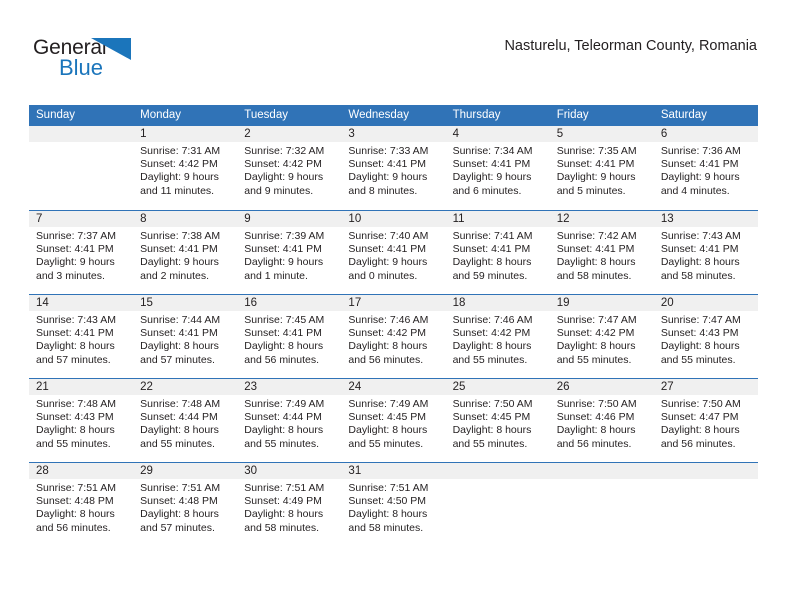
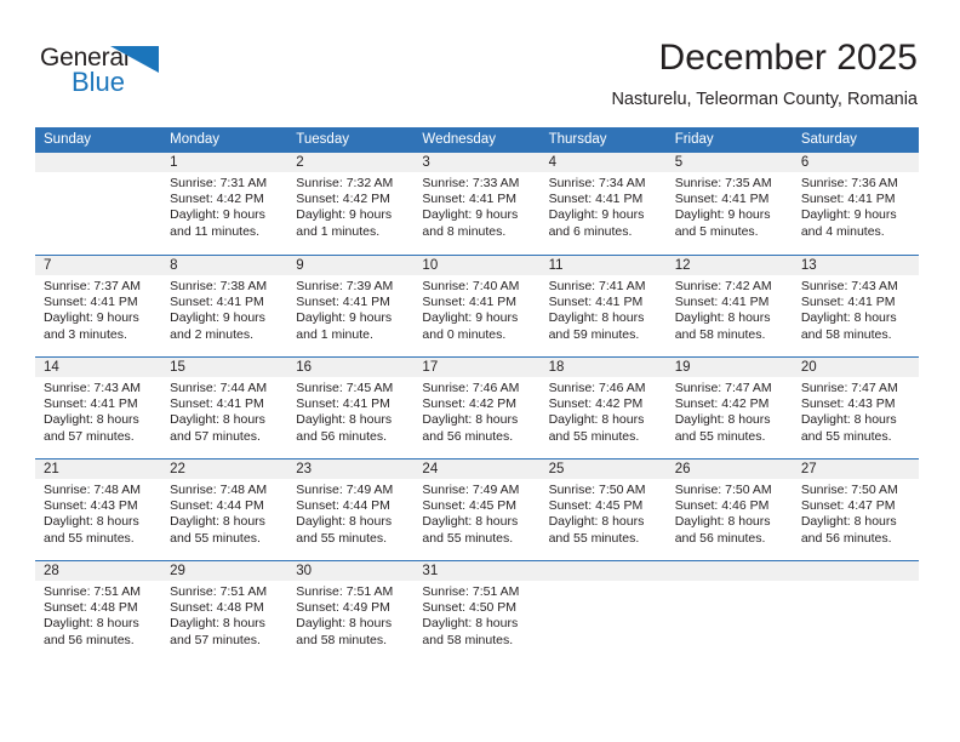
  General
  Blue
+ December 2025
  Nasturelu, Teleorman County, Romania
  Sunday	Monday	Tuesday	Wednesday	Thursday	Friday	Saturday
- 	1 Sunrise: 7:31 AM Sunset: 4:42 PM Daylight: 9 hours and 11 minutes.	2 Sunrise: 7:32 AM Sunset: 4:42 PM Daylight: 9 hours and 9 minutes.	3 Sunrise: 7:33 AM Sunset: 4:41 PM Daylight: 9 hours and 8 minutes.	4 Sunrise: 7:34 AM Sunset: 4:41 PM Daylight: 9 hours and 6 minutes.	5 Sunrise: 7:35 AM Sunset: 4:41 PM Daylight: 9 hours and 5 minutes.	6 Sunrise: 7:36 AM Sunset: 4:41 PM Daylight: 9 hours and 4 minutes.
+ 	1 Sunrise: 7:31 AM Sunset: 4:42 PM Daylight: 9 hours and 11 minutes.	2 Sunrise: 7:32 AM Sunset: 4:42 PM Daylight: 9 hours and 1 minutes.	3 Sunrise: 7:33 AM Sunset: 4:41 PM Daylight: 9 hours and 8 minutes.	4 Sunrise: 7:34 AM Sunset: 4:41 PM Daylight: 9 hours and 6 minutes.	5 Sunrise: 7:35 AM Sunset: 4:41 PM Daylight: 9 hours and 5 minutes.	6 Sunrise: 7:36 AM Sunset: 4:41 PM Daylight: 9 hours and 4 minutes.
  7 Sunrise: 7:37 AM Sunset: 4:41 PM Daylight: 9 hours and 3 minutes.	8 Sunrise: 7:38 AM Sunset: 4:41 PM Daylight: 9 hours and 2 minutes.	9 Sunrise: 7:39 AM Sunset: 4:41 PM Daylight: 9 hours and 1 minute.	10 Sunrise: 7:40 AM Sunset: 4:41 PM Daylight: 9 hours and 0 minutes.	11 Sunrise: 7:41 AM Sunset: 4:41 PM Daylight: 8 hours and 59 minutes.	12 Sunrise: 7:42 AM Sunset: 4:41 PM Daylight: 8 hours and 58 minutes.	13 Sunrise: 7:43 AM Sunset: 4:41 PM Daylight: 8 hours and 58 minutes.
  14 Sunrise: 7:43 AM Sunset: 4:41 PM Daylight: 8 hours and 57 minutes.	15 Sunrise: 7:44 AM Sunset: 4:41 PM Daylight: 8 hours and 57 minutes.	16 Sunrise: 7:45 AM Sunset: 4:41 PM Daylight: 8 hours and 56 minutes.	17 Sunrise: 7:46 AM Sunset: 4:42 PM Daylight: 8 hours and 56 minutes.	18 Sunrise: 7:46 AM Sunset: 4:42 PM Daylight: 8 hours and 55 minutes.	19 Sunrise: 7:47 AM Sunset: 4:42 PM Daylight: 8 hours and 55 minutes.	20 Sunrise: 7:47 AM Sunset: 4:43 PM Daylight: 8 hours and 55 minutes.
  21 Sunrise: 7:48 AM Sunset: 4:43 PM Daylight: 8 hours and 55 minutes.	22 Sunrise: 7:48 AM Sunset: 4:44 PM Daylight: 8 hours and 55 minutes.	23 Sunrise: 7:49 AM Sunset: 4:44 PM Daylight: 8 hours and 55 minutes.	24 Sunrise: 7:49 AM Sunset: 4:45 PM Daylight: 8 hours and 55 minutes.	25 Sunrise: 7:50 AM Sunset: 4:45 PM Daylight: 8 hours and 55 minutes.	26 Sunrise: 7:50 AM Sunset: 4:46 PM Daylight: 8 hours and 56 minutes.	27 Sunrise: 7:50 AM Sunset: 4:47 PM Daylight: 8 hours and 56 minutes.
  28 Sunrise: 7:51 AM Sunset: 4:48 PM Daylight: 8 hours and 56 minutes.	29 Sunrise: 7:51 AM Sunset: 4:48 PM Daylight: 8 hours and 57 minutes.	30 Sunrise: 7:51 AM Sunset: 4:49 PM Daylight: 8 hours and 58 minutes.	31 Sunrise: 7:51 AM Sunset: 4:50 PM Daylight: 8 hours and 58 minutes.
